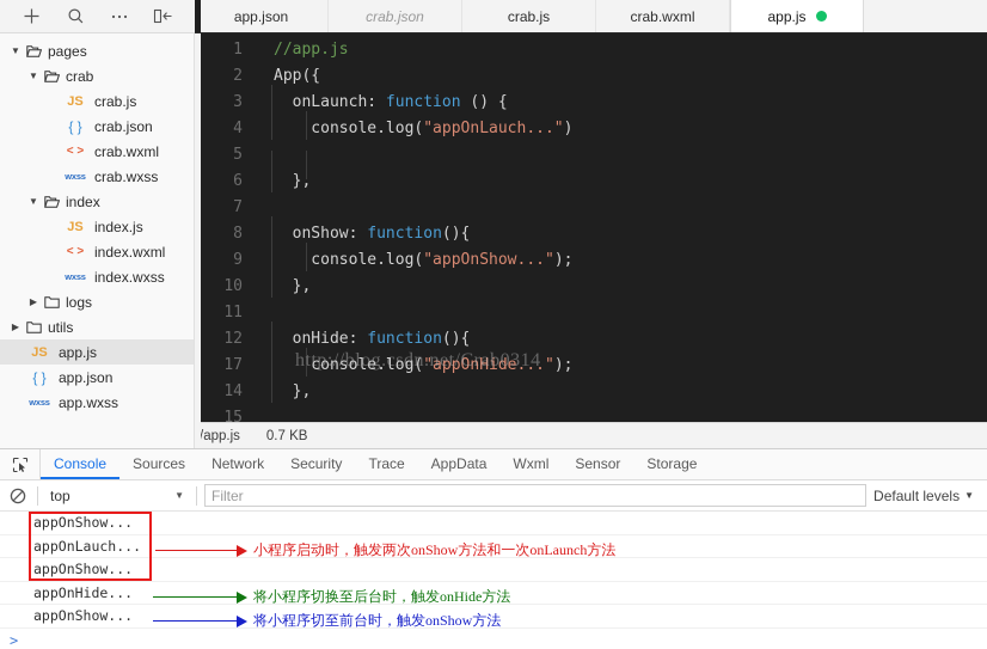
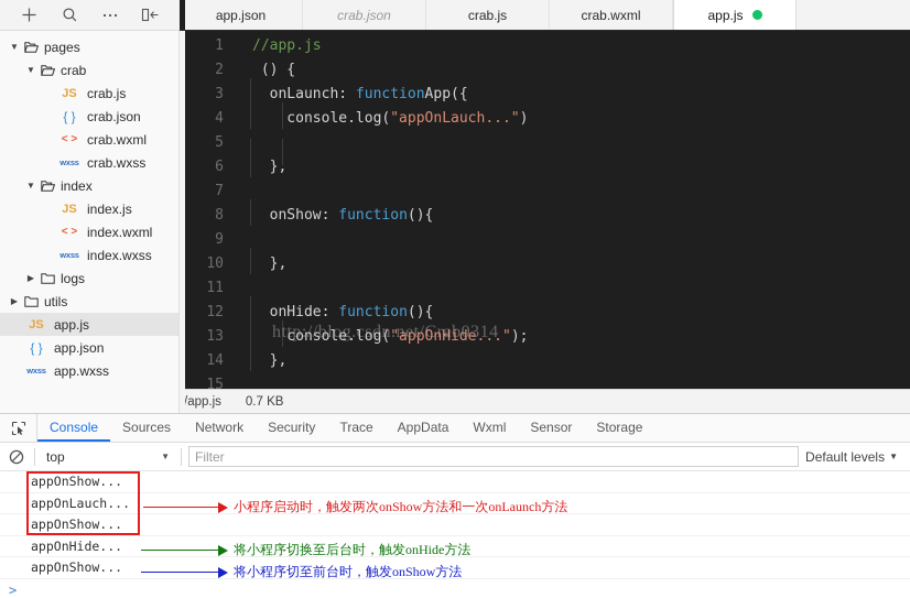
  app.json
  crab.json
  crab.js
  crab.wxml
  app.js
  pages
  crab
  JS
  crab.js
  { }
  crab.json
  < >
  crab.wxml
  wxss
  crab.wxss
  index
  JS
  index.js
  < >
  index.wxml
  wxss
  index.wxss
  logs
  utils
  JS
  app.js
  { }
  app.json
  wxss
  app.wxss
  1
  //app.js
  2
- App({
+ () {
  3
- onLaunch: function () {
+ onLaunch: functionApp({
  4
  console.log("appOnLauch...")
  5
  6
  },
  7
  8
  onShow: function(){
  9
- console.log("appOnShow...");
  10
  },
  11
  12
  onHide: function(){
- 17
+ 13
  console.log("appOnHide...");
  14
  },
  15
  http://blog.csdn.net/Crab0314
  /app.js
  0.7 KB
  Console
  Sources
  Network
  Security
  Trace
  AppData
  Wxml
  Sensor
  Storage
  top
  ▼
  Filter
  Default levels
  ▼
  appOnShow...
  appOnLauch...
  appOnShow...
  appOnHide...
  appOnShow...
  >
  小程序启动时，触发两次onShow方法和一次onLaunch方法
  将小程序切换至后台时，触发onHide方法
  将小程序切至前台时，触发onShow方法
